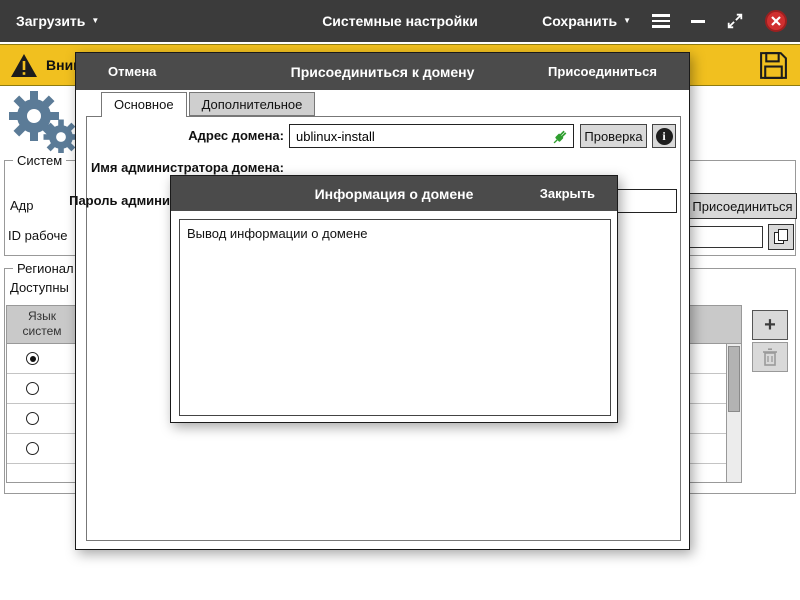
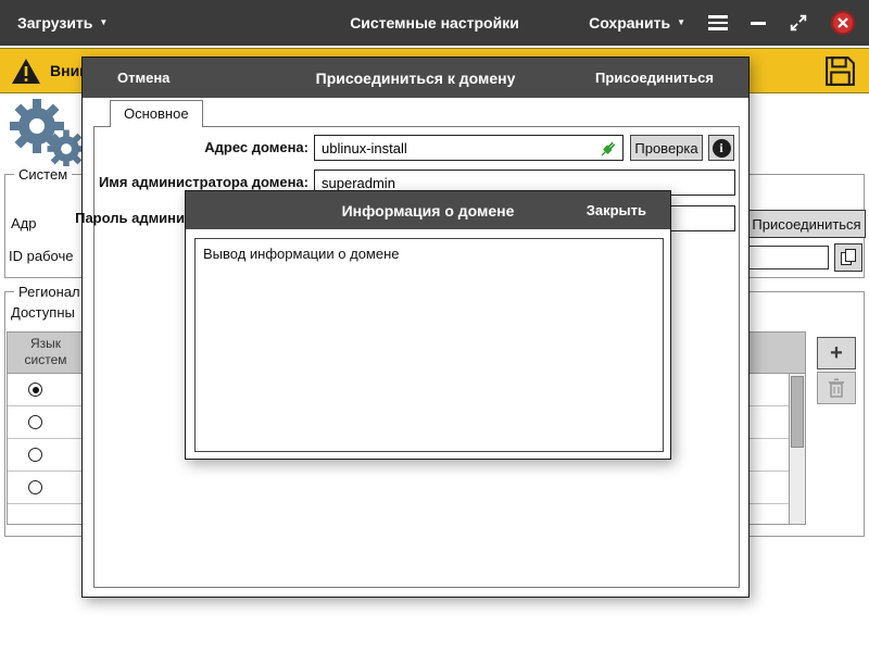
  Загрузить
  ▼
  Системные настройки
  Сохранить
  ▼
  Систем
  Адр
  ID рабоче
  Присоединиться
  Регионал
  Доступны
  Язык
  систем
  +
  Отмена
  Присоединиться к домену
  Присоединиться
  Основное
- Дополнительное
  Адрес домена:
  ublinux-install
  Проверка
  i
  Имя администратора домена:
+ superadmin
  Информация о домене
  Закрыть
  Вывод информации о домене
